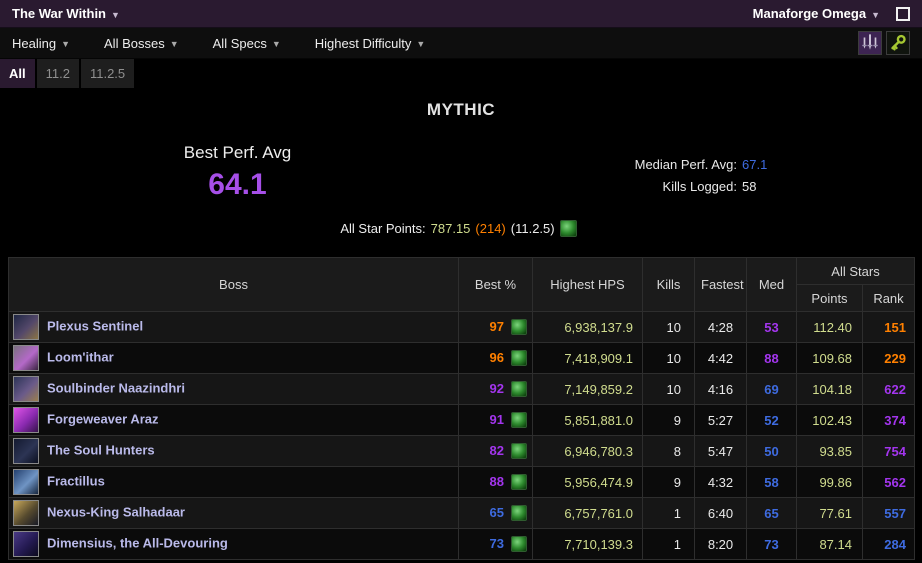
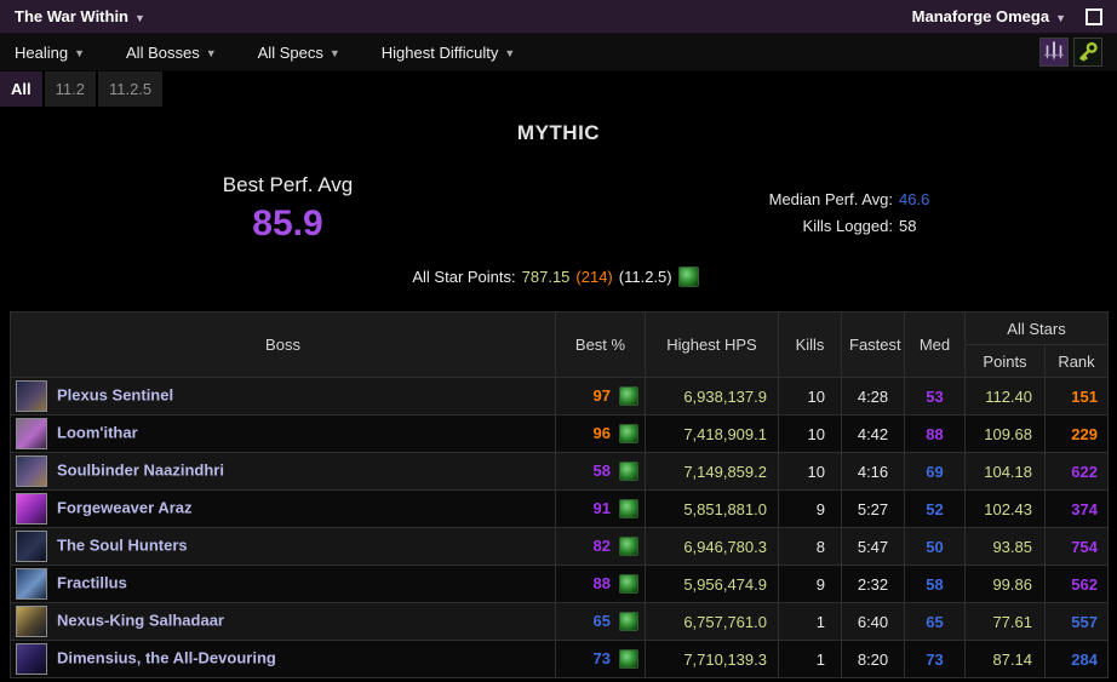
  The War Within
  Manaforge Omega
  Healing
  All Bosses
  All Specs
  Highest Difficulty
  All
  11.2
  11.2.5
  MYTHIC
  Best Perf. Avg
- 64.1
+ 85.9
  Median Perf. Avg:
- 67.1
+ 46.6
  Kills Logged:
  58
  All Star Points:
  787.15
  (214)
  (11.2.5)
  Boss	Best %	Highest HPS	Kills	Fastest	Med	All Stars
  Points	Rank
  Plexus Sentinel	97	6,938,137.9	10	4:28	53	112.40	151
  Loom'ithar	96	7,418,909.1	10	4:42	88	109.68	229
- Soulbinder Naazindhri	92	7,149,859.2	10	4:16	69	104.18	622
+ Soulbinder Naazindhri	58	7,149,859.2	10	4:16	69	104.18	622
  Forgeweaver Araz	91	5,851,881.0	9	5:27	52	102.43	374
  The Soul Hunters	82	6,946,780.3	8	5:47	50	93.85	754
- Fractillus	88	5,956,474.9	9	4:32	58	99.86	562
+ Fractillus	88	5,956,474.9	9	2:32	58	99.86	562
  Nexus-King Salhadaar	65	6,757,761.0	1	6:40	65	77.61	557
  Dimensius, the All-Devouring	73	7,710,139.3	1	8:20	73	87.14	284
